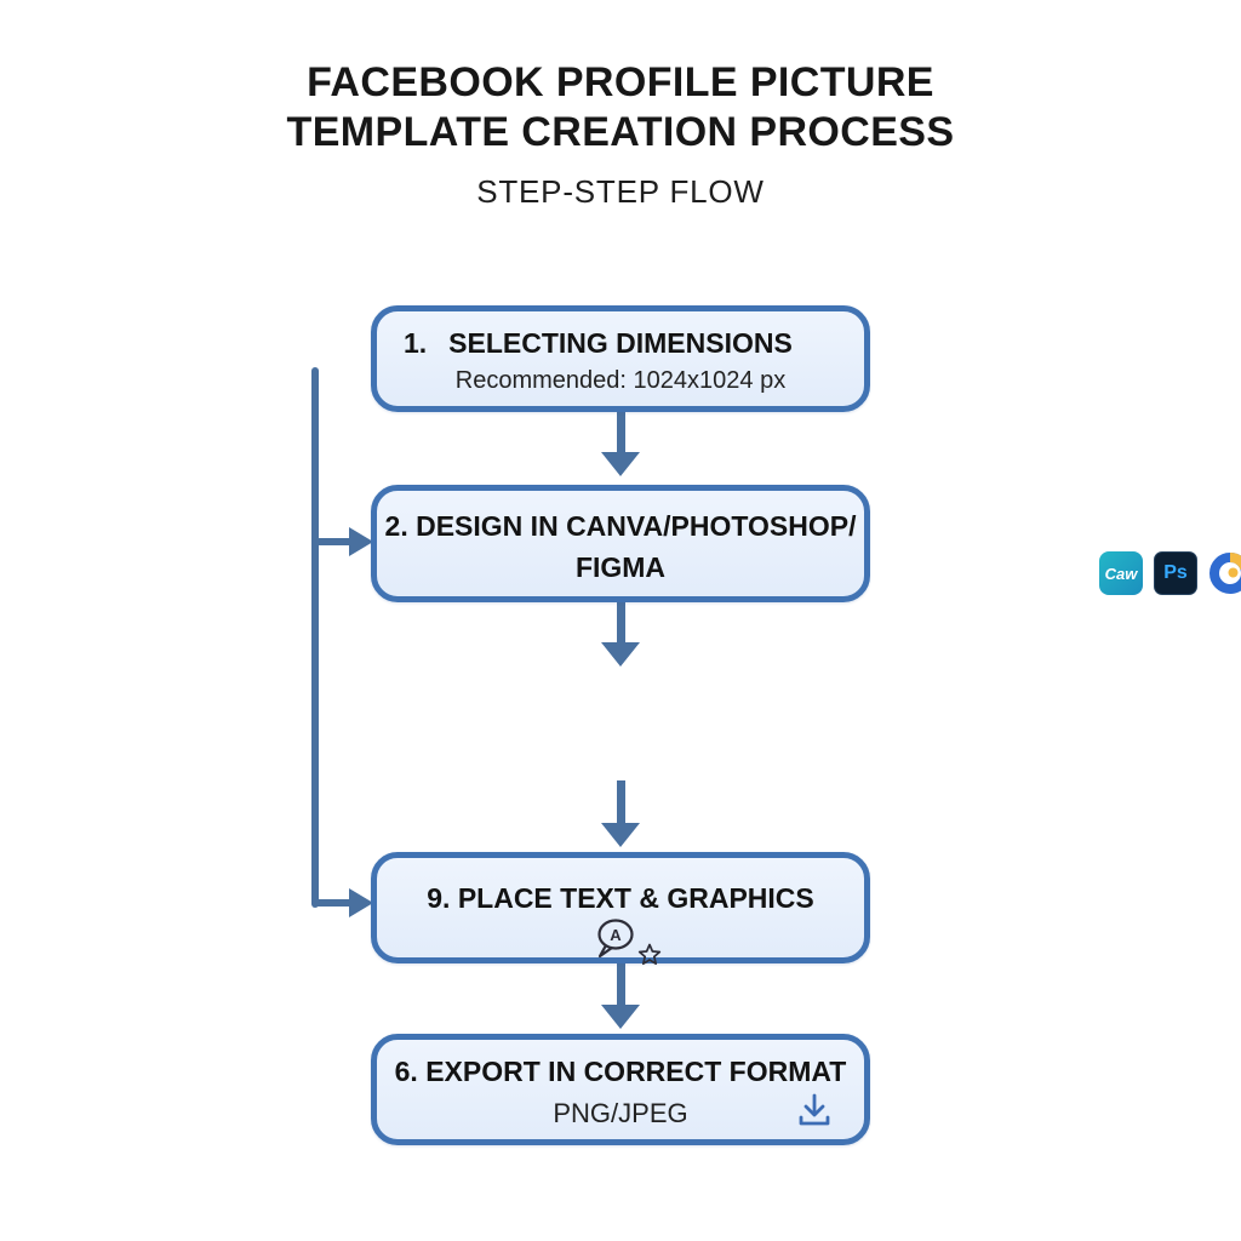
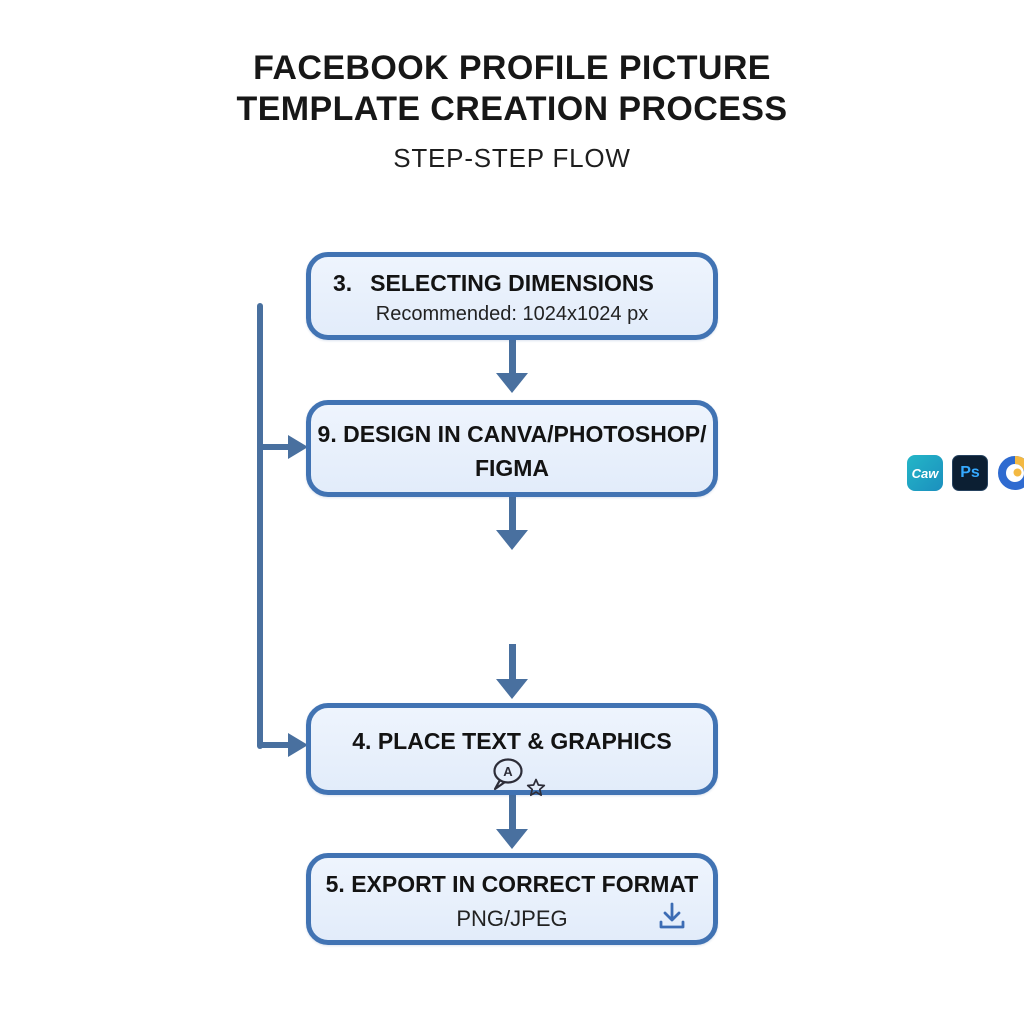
  FACEBOOK PROFILE PICTURE
  TEMPLATE CREATION PROCESS
  STEP-STEP FLOW
- 1.
+ 3.
  SELECTING DIMENSIONS
  Recommended: 1024x1024 px
- 2. DESIGN IN CANVA/PHOTOSHOP/
+ 9. DESIGN IN CANVA/PHOTOSHOP/
  FIGMA
  Caw
  Ps
- 9. PLACE TEXT & GRAPHICS
+ 4. PLACE TEXT & GRAPHICS
  A
- 6. EXPORT IN CORRECT FORMAT
+ 5. EXPORT IN CORRECT FORMAT
  PNG/JPEG
